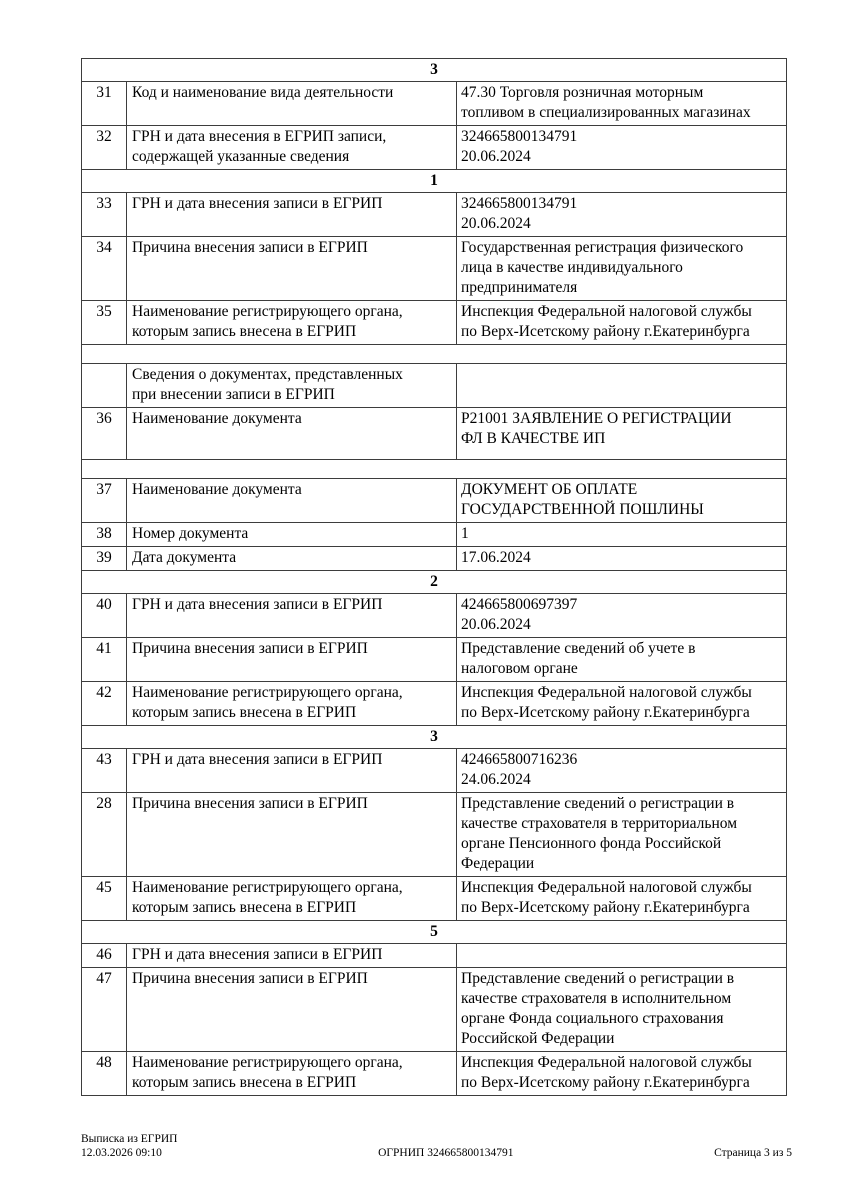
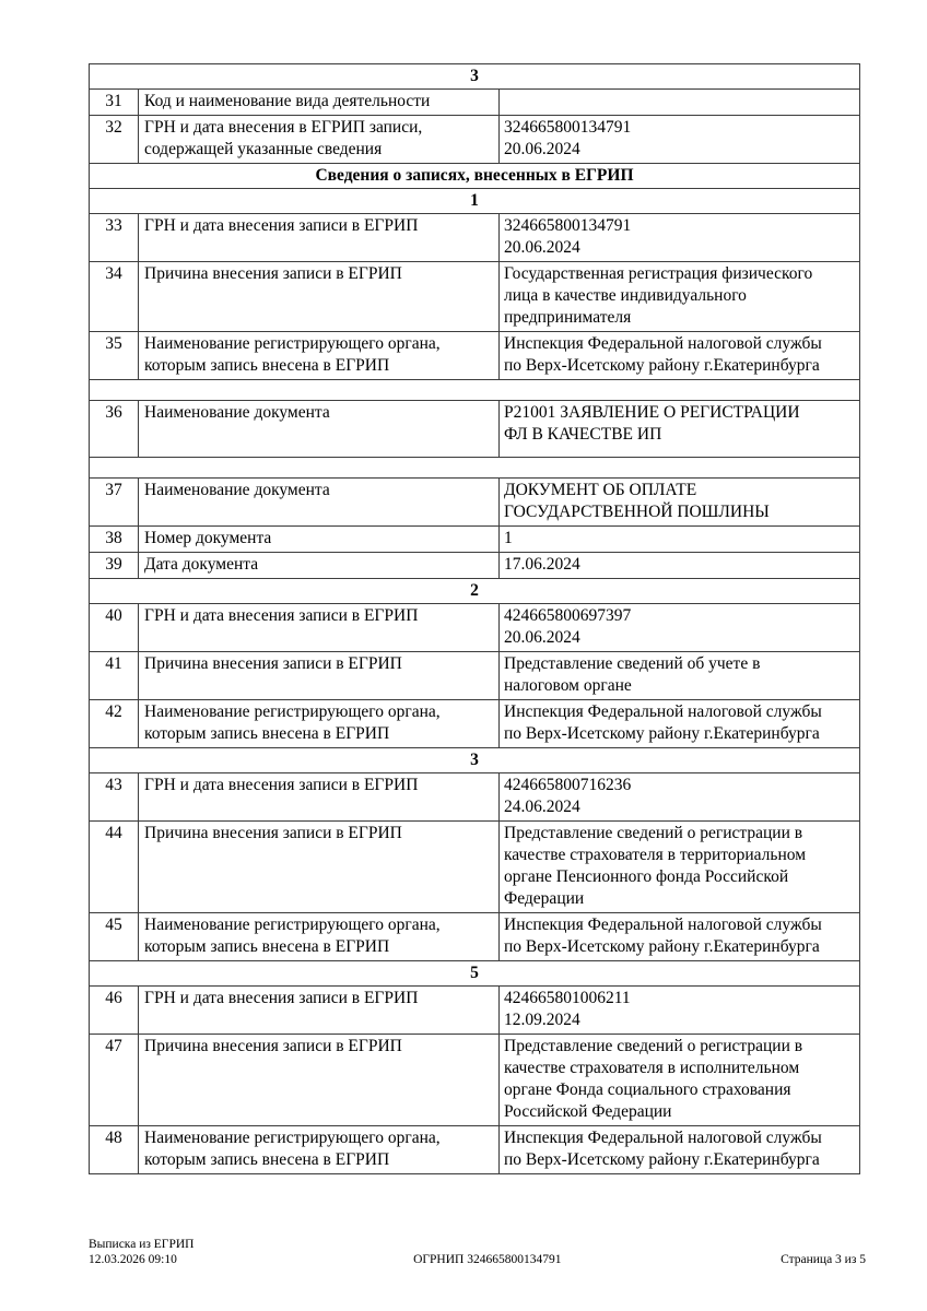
  3
  31
  Код и наименование вида деятельности
- 47.30 Торговля розничная моторным
- топливом в специализированных магазинах
  32
  ГРН и дата внесения в ЕГРИП записи,
  содержащей указанные сведения
  324665800134791
  20.06.2024
+ Сведения о записях, внесенных в ЕГРИП
  1
  33
  ГРН и дата внесения записи в ЕГРИП
  324665800134791
  20.06.2024
  34
  Причина внесения записи в ЕГРИП
  Государственная регистрация физического
  лица в качестве индивидуального
  предпринимателя
  35
  Наименование регистрирующего органа,
  которым запись внесена в ЕГРИП
  Инспекция Федеральной налоговой службы
  по Верх-Исетскому району г.Екатеринбурга
- Сведения о документах, представленных
- при внесении записи в ЕГРИП
  36
  Наименование документа
  Р21001 ЗАЯВЛЕНИЕ О РЕГИСТРАЦИИ
  ФЛ В КАЧЕСТВЕ ИП
  37
  Наименование документа
  ДОКУМЕНТ ОБ ОПЛАТЕ
  ГОСУДАРСТВЕННОЙ ПОШЛИНЫ
  38
  Номер документа
  1
  39
  Дата документа
  17.06.2024
  2
  40
  ГРН и дата внесения записи в ЕГРИП
  424665800697397
  20.06.2024
  41
  Причина внесения записи в ЕГРИП
  Представление сведений об учете в
  налоговом органе
  42
  Наименование регистрирующего органа,
  которым запись внесена в ЕГРИП
  Инспекция Федеральной налоговой службы
  по Верх-Исетскому району г.Екатеринбурга
  3
  43
  ГРН и дата внесения записи в ЕГРИП
  424665800716236
  24.06.2024
- 28
+ 44
  Причина внесения записи в ЕГРИП
  Представление сведений о регистрации в
  качестве страхователя в территориальном
  органе Пенсионного фонда Российской
  Федерации
  45
  Наименование регистрирующего органа,
  которым запись внесена в ЕГРИП
  Инспекция Федеральной налоговой службы
  по Верх-Исетскому району г.Екатеринбурга
  5
  46
  ГРН и дата внесения записи в ЕГРИП
+ 424665801006211
+ 12.09.2024
  47
  Причина внесения записи в ЕГРИП
  Представление сведений о регистрации в
  качестве страхователя в исполнительном
  органе Фонда социального страхования
  Российской Федерации
  48
  Наименование регистрирующего органа,
  которым запись внесена в ЕГРИП
  Инспекция Федеральной налоговой службы
  по Верх-Исетскому району г.Екатеринбурга
  Выписка из ЕГРИП
  12.03.2026 09:10
  ОГРНИП 324665800134791
  Страница 3 из 5
